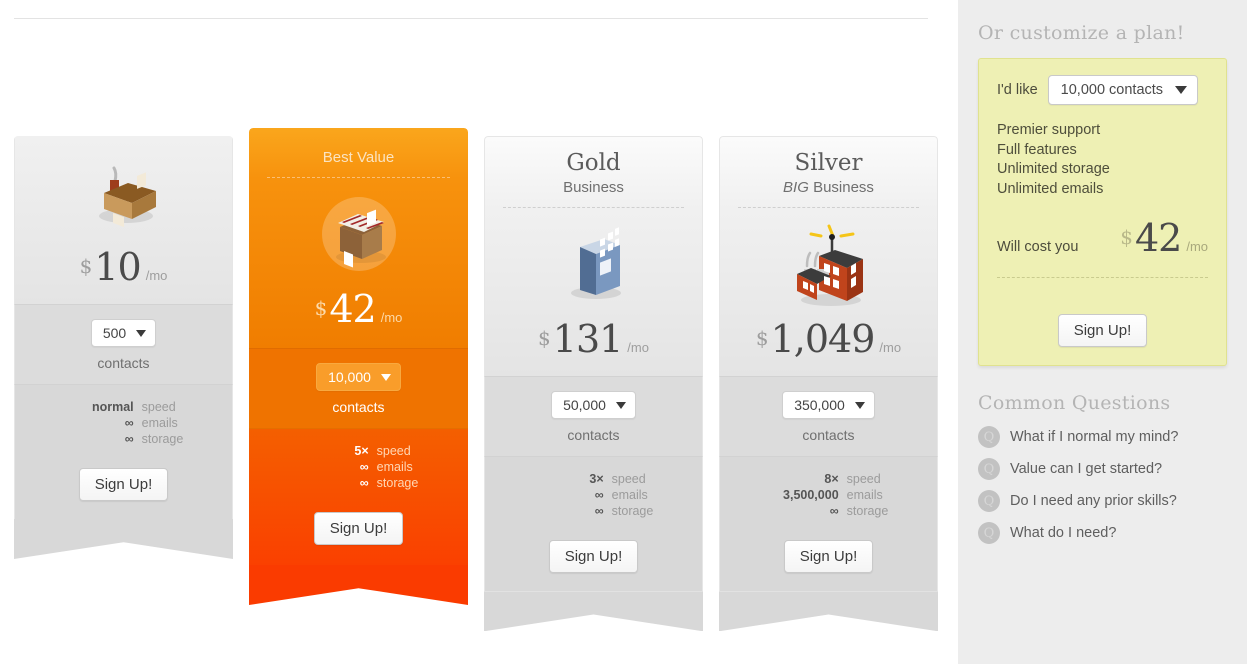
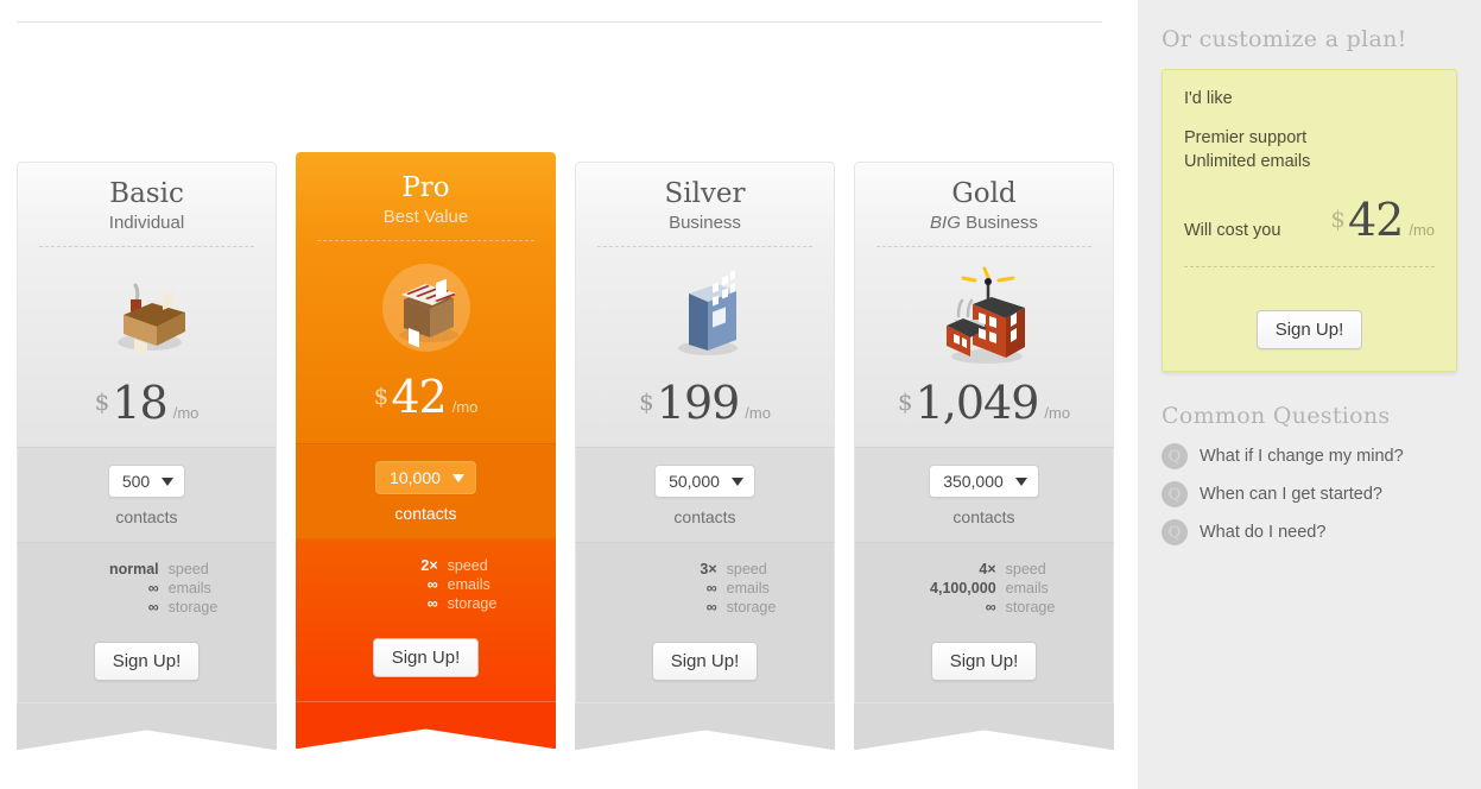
+ Basic
+ Individual
  $
- 10
+ 18
  /mo
  500
  contacts
  normal
  speed
  ∞
  emails
  ∞
  storage
  Sign Up!
+ Pro
  Best Value
  $
  42
  /mo
  10,000
  contacts
- 5×
+ 2×
  speed
  ∞
  emails
  ∞
  storage
  Sign Up!
- Gold
+ Silver
  Business
  $
- 131
+ 199
  /mo
  50,000
  contacts
  3×
  speed
  ∞
  emails
  ∞
  storage
  Sign Up!
- Silver
+ Gold
  BIG Business
  $
  1,049
  /mo
  350,000
  contacts
- 8×
+ 4×
  speed
- 3,500,000
+ 4,100,000
  emails
  ∞
  storage
  Sign Up!
  Or customize a plan!
  I'd like
- 10,000 contacts
  Premier support
- Full features
- Unlimited storage
  Unlimited emails
  Will cost you
  $
  42
  /mo
  Sign Up!
  Common Questions
- What if I normal my mind?
+ What if I change my mind?
- Value can I get started?
+ When can I get started?
- Do I need any prior skills?
  What do I need?
